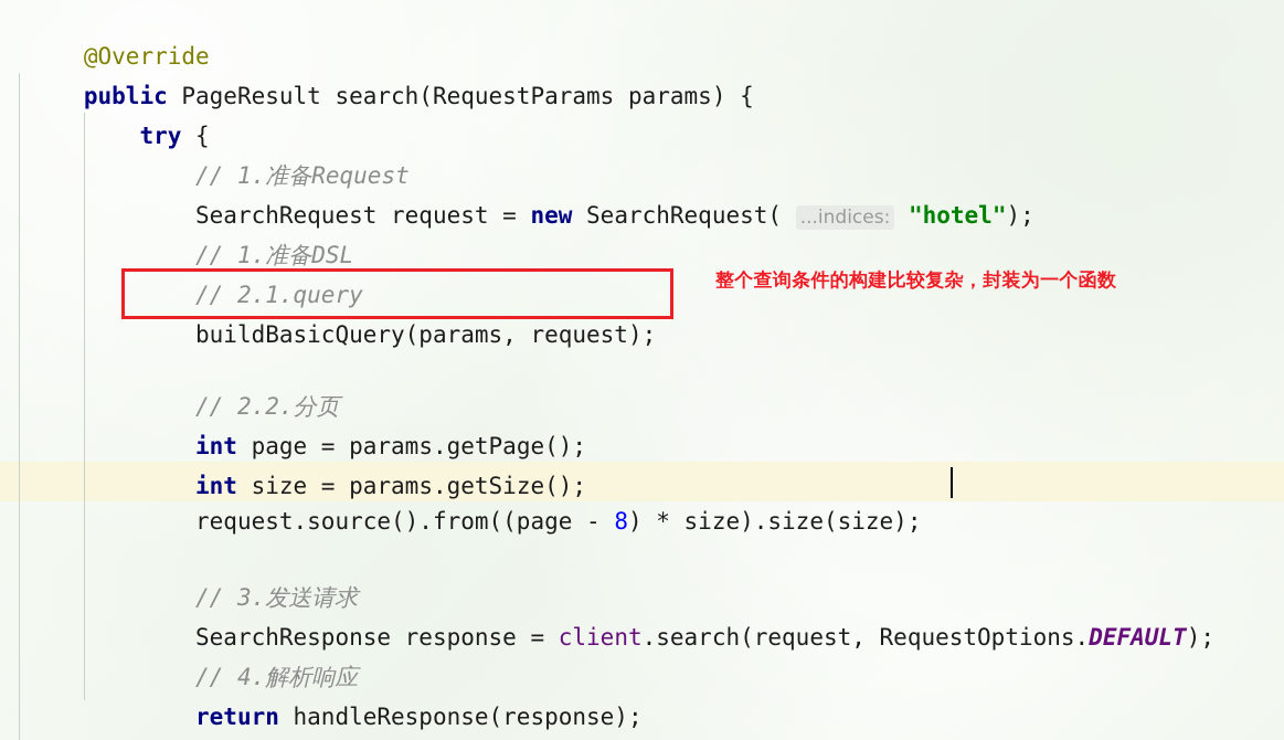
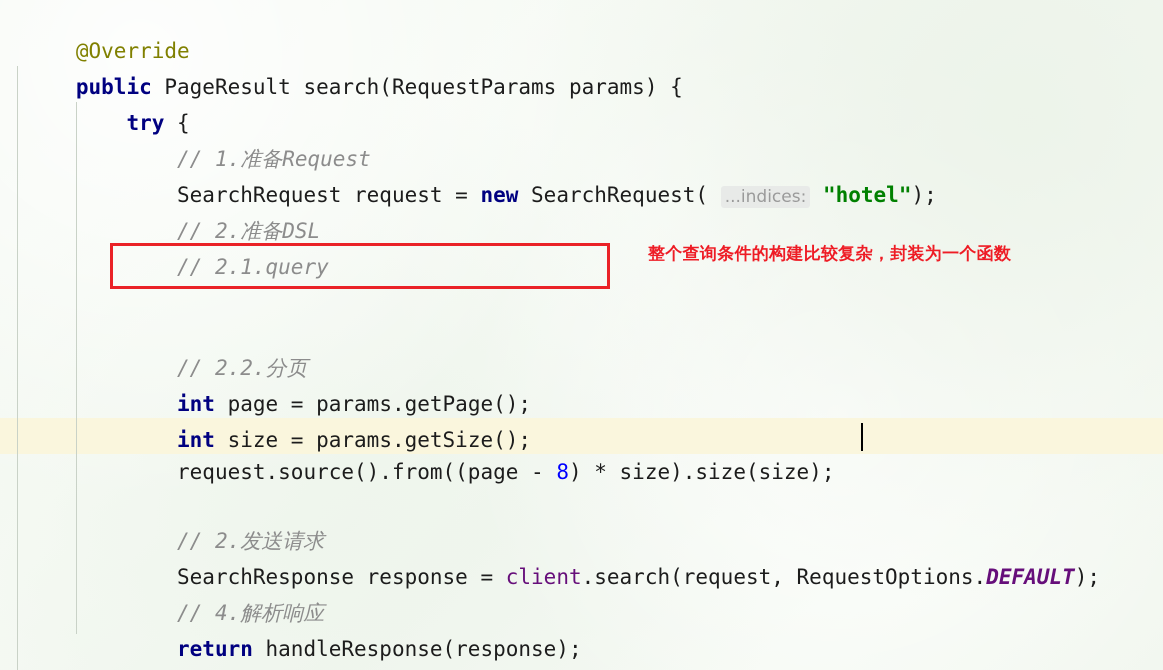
  @Override
  public PageResult search(RequestParams params) {
  try {
  // 1.准备Request
  SearchRequest request = new SearchRequest( ...indices: "hotel");
- // 1.准备DSL
+ // 2.准备DSL
  // 2.1.query
- buildBasicQuery(params, request);
  // 2.2.分页
  int page = params.getPage();
  int size = params.getSize();
  request.source().from((page - 8) * size).size(size);
- // 3.发送请求
+ // 2.发送请求
  SearchResponse response = client.search(request, RequestOptions.DEFAULT);
  // 4.解析响应
  return handleResponse(response);
  整个查询条件的构建比较复杂，封装为一个函数
